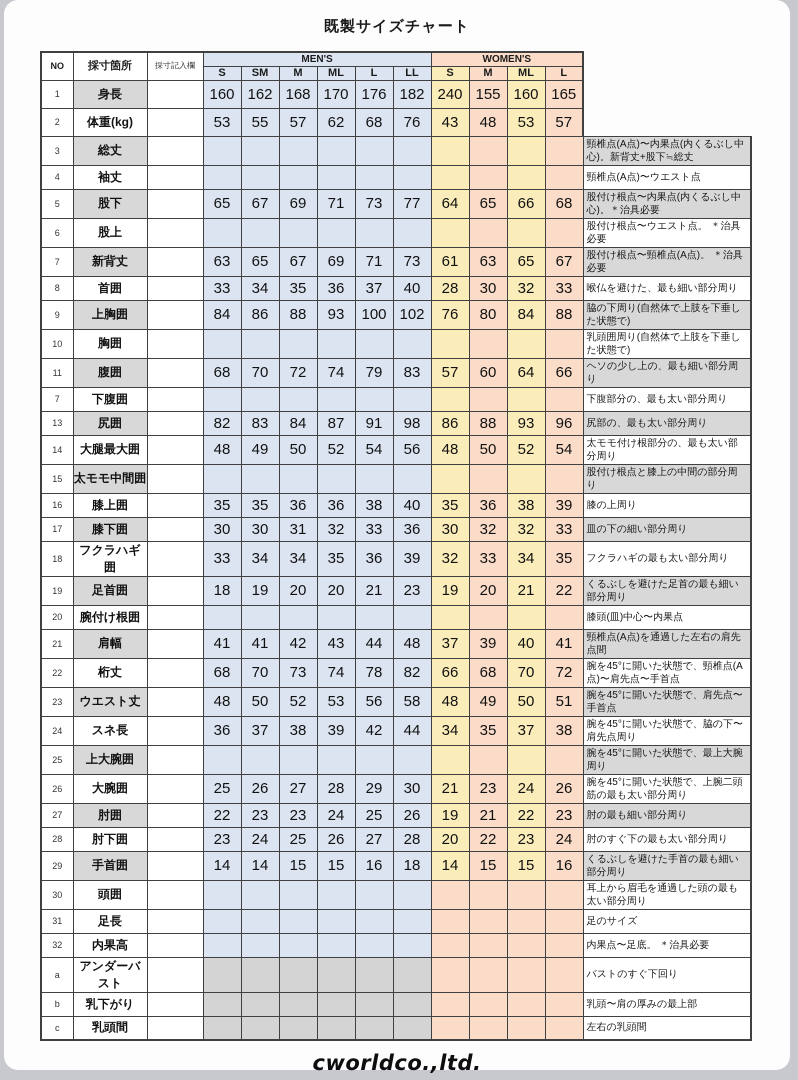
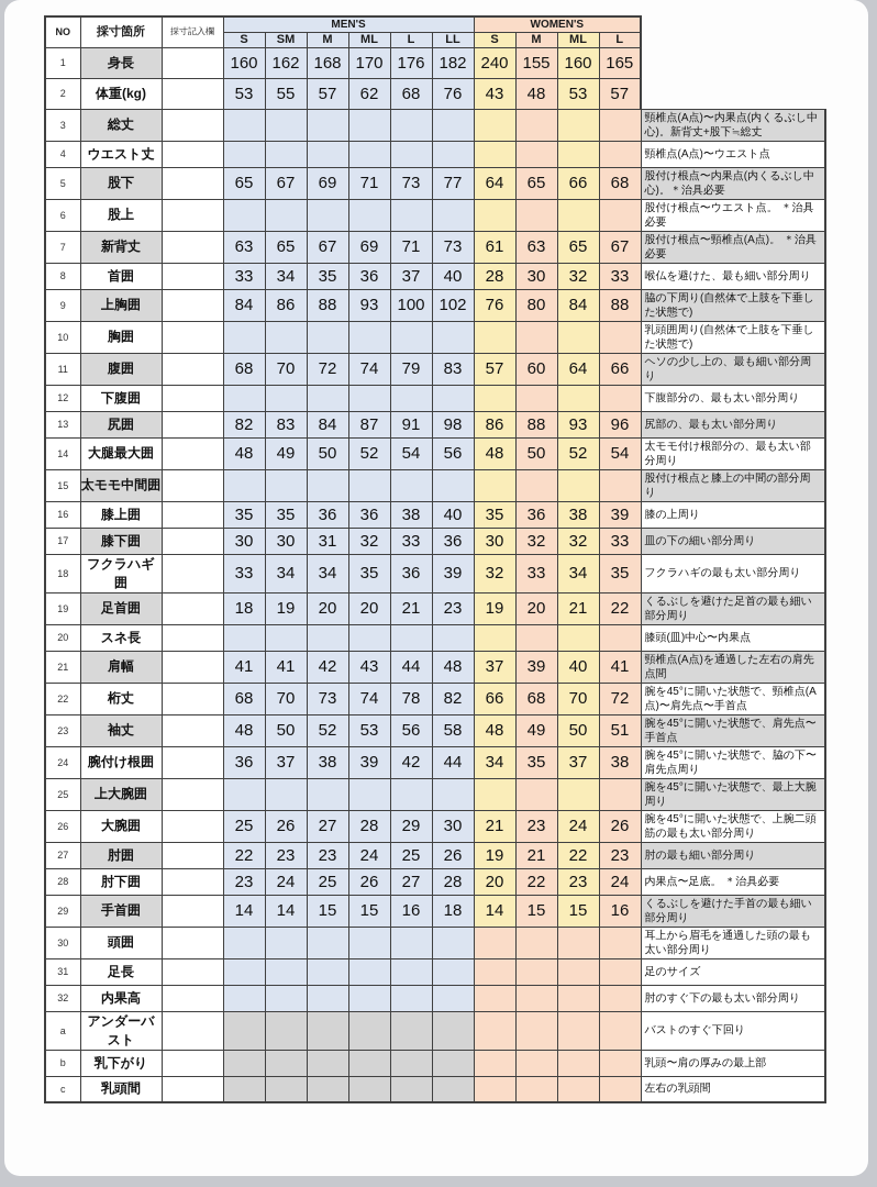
- 既製サイズチャート
  NO	採寸箇所	採寸記入欄	MEN'S	WOMEN'S
  S	SM	M	ML	L	LL	S	M	ML	L
  1	身長		160	162	168	170	176	182	240	155	160	165
  2	体重(kg)		53	55	57	62	68	76	43	48	53	57
  3	総丈												頸椎点(A点)〜内果点(内くるぶし中心)。新背丈+股下≒総丈
- 4	袖丈												頸椎点(A点)〜ウエスト点
+ 4	ウエスト丈												頸椎点(A点)〜ウエスト点
  5	股下		65	67	69	71	73	77	64	65	66	68	股付け根点〜内果点(内くるぶし中心)。＊治具必要
  6	股上												股付け根点〜ウエスト点。 ＊治具必要
  7	新背丈		63	65	67	69	71	73	61	63	65	67	股付け根点〜頸椎点(A点)。 ＊治具必要
  8	首囲		33	34	35	36	37	40	28	30	32	33	喉仏を避けた、最も細い部分周り
  9	上胸囲		84	86	88	93	100	102	76	80	84	88	脇の下周り(自然体で上肢を下垂した状態で)
  10	胸囲												乳頭囲周り(自然体で上肢を下垂した状態で)
  11	腹囲		68	70	72	74	79	83	57	60	64	66	ヘソの少し上の、最も細い部分周り
- 7	下腹囲												下腹部分の、最も太い部分周り
+ 12	下腹囲												下腹部分の、最も太い部分周り
  13	尻囲		82	83	84	87	91	98	86	88	93	96	尻部の、最も太い部分周り
  14	大腿最大囲		48	49	50	52	54	56	48	50	52	54	太モモ付け根部分の、最も太い部分周り
  15	太モモ中間囲												股付け根点と膝上の中間の部分周り
  16	膝上囲		35	35	36	36	38	40	35	36	38	39	膝の上周り
  17	膝下囲		30	30	31	32	33	36	30	32	32	33	皿の下の細い部分周り
  18	フクラハギ囲		33	34	34	35	36	39	32	33	34	35	フクラハギの最も太い部分周り
  19	足首囲		18	19	20	20	21	23	19	20	21	22	くるぶしを避けた足首の最も細い部分周り
- 20	腕付け根囲												膝頭(皿)中心〜内果点
+ 20	スネ長												膝頭(皿)中心〜内果点
  21	肩幅		41	41	42	43	44	48	37	39	40	41	頸椎点(A点)を通過した左右の肩先点間
  22	桁丈		68	70	73	74	78	82	66	68	70	72	腕を45°に開いた状態で、頸椎点(A点)〜肩先点〜手首点
- 23	ウエスト丈		48	50	52	53	56	58	48	49	50	51	腕を45°に開いた状態で、肩先点〜手首点
+ 23	袖丈		48	50	52	53	56	58	48	49	50	51	腕を45°に開いた状態で、肩先点〜手首点
- 24	スネ長		36	37	38	39	42	44	34	35	37	38	腕を45°に開いた状態で、脇の下〜肩先点周り
+ 24	腕付け根囲		36	37	38	39	42	44	34	35	37	38	腕を45°に開いた状態で、脇の下〜肩先点周り
  25	上大腕囲												腕を45°に開いた状態で、最上大腕周り
  26	大腕囲		25	26	27	28	29	30	21	23	24	26	腕を45°に開いた状態で、上腕二頭筋の最も太い部分周り
  27	肘囲		22	23	23	24	25	26	19	21	22	23	肘の最も細い部分周り
- 28	肘下囲		23	24	25	26	27	28	20	22	23	24	肘のすぐ下の最も太い部分周り
+ 28	肘下囲		23	24	25	26	27	28	20	22	23	24	内果点〜足底。 ＊治具必要
  29	手首囲		14	14	15	15	16	18	14	15	15	16	くるぶしを避けた手首の最も細い部分周り
  30	頭囲												耳上から眉毛を通過した頭の最も太い部分周り
  31	足長												足のサイズ
- 32	内果高												内果点〜足底。 ＊治具必要
+ 32	内果高												肘のすぐ下の最も太い部分周り
  a	アンダーバスト												バストのすぐ下回り
  b	乳下がり												乳頭〜肩の厚みの最上部
  c	乳頭間												左右の乳頭間
- cworldco.,ltd.
